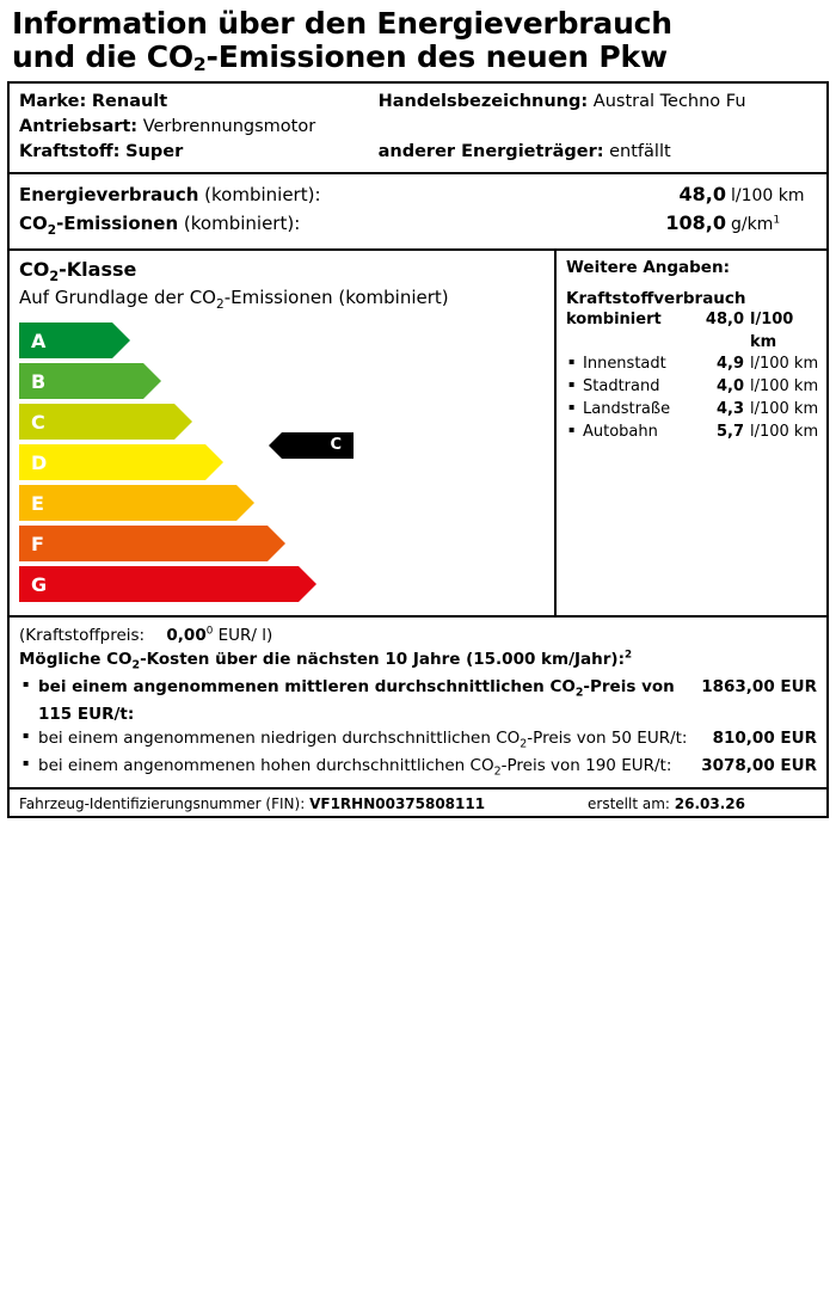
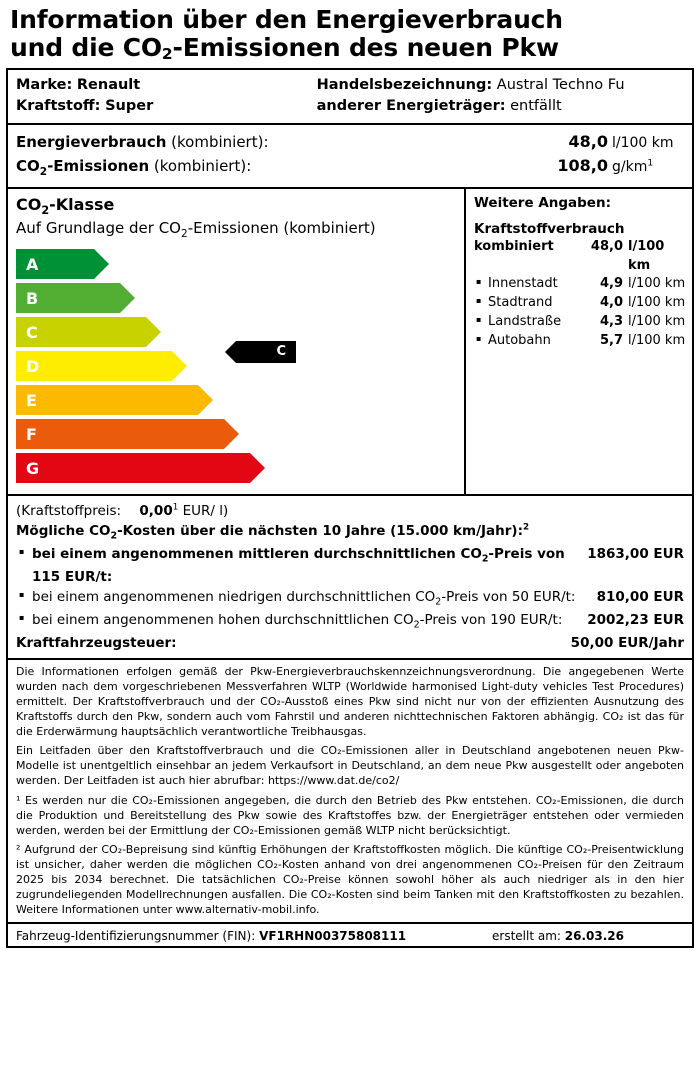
  Information über den Energieverbrauch
  und die CO2-Emissionen des neuen Pkw
  Marke: Renault
  Handelsbezeichnung: Austral Techno Fu
- Antriebsart: Verbrennungsmotor
  Kraftstoff: Super
  anderer Energieträger: entfällt
  Energieverbrauch (kombiniert):
  48,0
  l/100 km
  CO2-Emissionen (kombiniert):
  108,0
  g/km1
  CO2-Klasse
  Auf Grundlage der CO2-Emissionen (kombiniert)
  A
  B
  C
  D
  E
  F
  G
  C
  Weitere Angaben:
  Kraftstoffverbrauch
  kombiniert
  48,0
  l/100 km
  Innenstadt
  4,9
  l/100 km
  Stadtrand
  4,0
  l/100 km
  Landstraße
  4,3
  l/100 km
  Autobahn
  5,7
  l/100 km
- (Kraftstoffpreis: 0,000 EUR/ l)
+ (Kraftstoffpreis: 0,001 EUR/ l)
  Mögliche CO2-Kosten über die nächsten 10 Jahre (15.000 km/Jahr):2
  bei einem angenommenen mittleren durchschnittlichen CO2-Preis von 115 EUR/t:
  1863,00 EUR
  bei einem angenommenen niedrigen durchschnittlichen CO2-Preis von 50 EUR/t:
  810,00 EUR
  bei einem angenommenen hohen durchschnittlichen CO2-Preis von 190 EUR/t:
- 3078,00 EUR
+ 2002,23 EUR
+ Kraftfahrzeugsteuer:
+ 50,00 EUR/Jahr
+ Die Informationen erfolgen gemäß der Pkw-Energieverbrauchskennzeichnungsverordnung. Die angegebenen Werte wurden nach dem vorgeschriebenen Messverfahren WLTP (Worldwide harmonised Light-duty vehicles Test Procedures) ermittelt. Der Kraftstoffverbrauch und der CO₂-Ausstoß eines Pkw sind nicht nur von der effizienten Ausnutzung des Kraftstoffs durch den Pkw, sondern auch vom Fahrstil und anderen nichttechnischen Faktoren abhängig. CO₂ ist das für die Erderwärmung hauptsächlich verantwortliche Treibhausgas.
+ Ein Leitfaden über den Kraftstoffverbrauch und die CO₂-Emissionen aller in Deutschland angebotenen neuen Pkw-Modelle ist unentgeltlich einsehbar an jedem Verkaufsort in Deutschland, an dem neue Pkw ausgestellt oder angeboten werden. Der Leitfaden ist auch hier abrufbar: https://www.dat.de/co2/
+ ¹ Es werden nur die CO₂-Emissionen angegeben, die durch den Betrieb des Pkw entstehen. CO₂-Emissionen, die durch die Produktion und Bereitstellung des Pkw sowie des Kraftstoffes bzw. der Energieträger entstehen oder vermieden werden, werden bei der Ermittlung der CO₂-Emissionen gemäß WLTP nicht berücksichtigt.
+ ² Aufgrund der CO₂-Bepreisung sind künftig Erhöhungen der Kraftstoffkosten möglich. Die künftige CO₂-Preisentwicklung ist unsicher, daher werden die möglichen CO₂-Kosten anhand von drei angenommenen CO₂-Preisen für den Zeitraum 2025 bis 2034 berechnet. Die tatsächlichen CO₂-Preise können sowohl höher als auch niedriger als in den hier zugrundeliegenden Modellrechnungen ausfallen. Die CO₂-Kosten sind beim Tanken mit den Kraftstoffkosten zu bezahlen. Weitere Informationen unter www.alternativ-mobil.info.
  Fahrzeug-Identifizierungsnummer (FIN): VF1RHN00375808111
  erstellt am: 26.03.26
